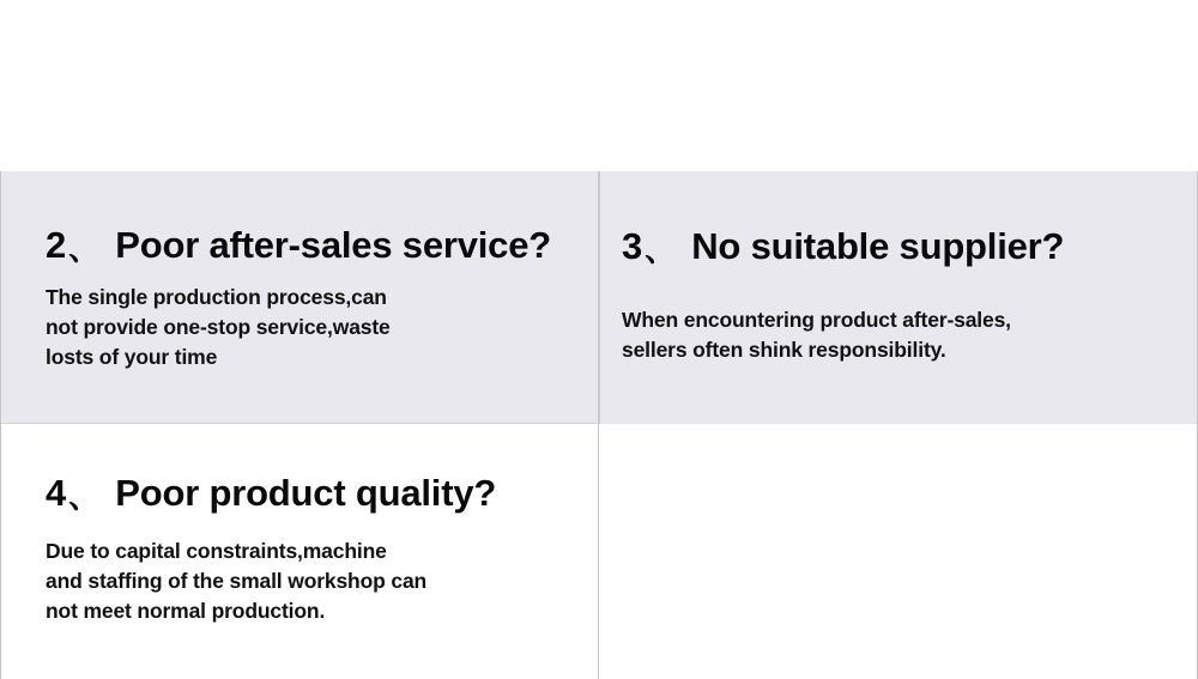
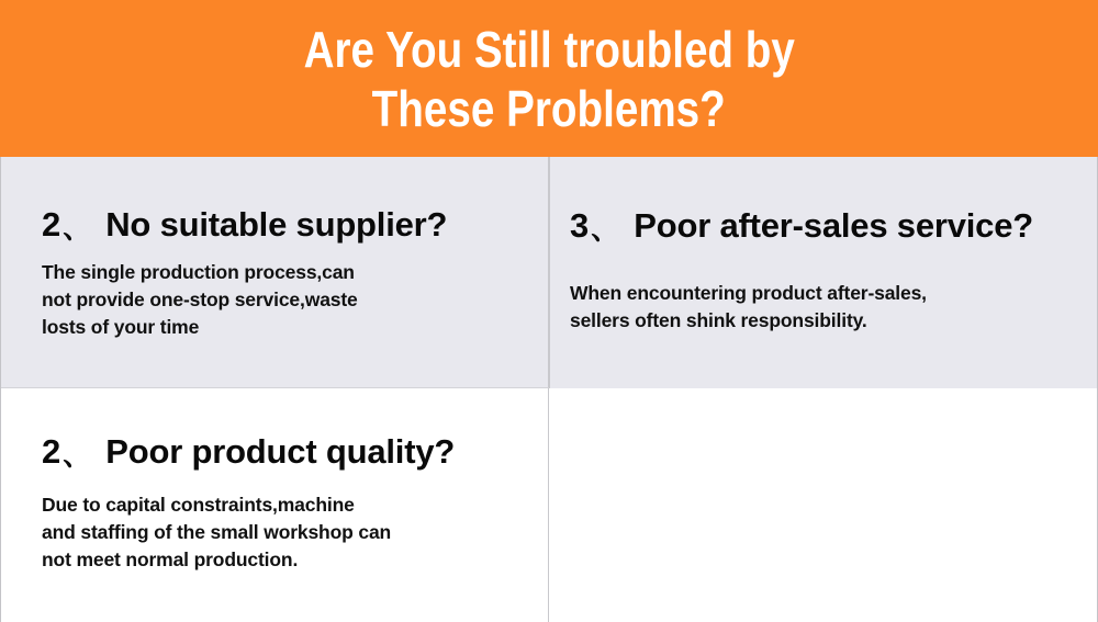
+ Are You Still troubled by
+ These Problems?
- 2、 Poor after-sales service?
+ 2、 No suitable supplier?
  The single production process,can
  not provide one-stop service,waste
  losts of your time
- 3、 No suitable supplier?
+ 3、 Poor after-sales service?
  When encountering product after-sales,
  sellers often shink responsibility.
- 4、 Poor product quality?
+ 2、 Poor product quality?
  Due to capital constraints,machine
  and staffing of the small workshop can
  not meet normal production.
